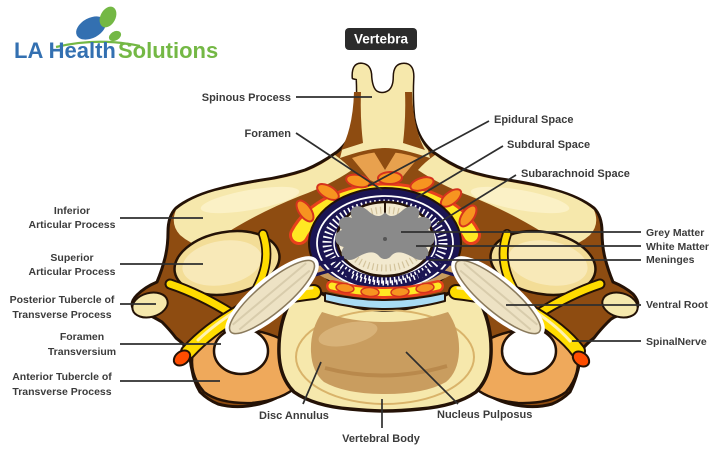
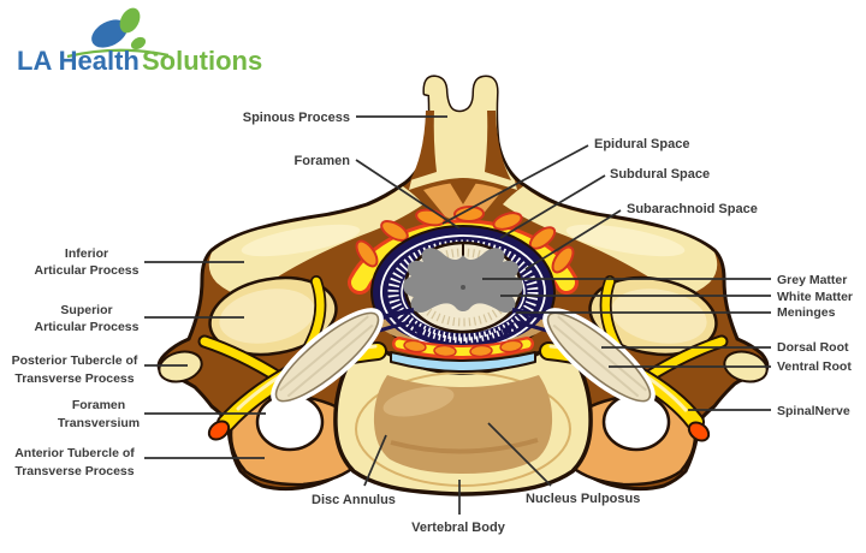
  LA Health
  Solutions
- Vertebra
  Spinous Process
  Foramen
  Epidural Space
  Subdural Space
  Subarachnoid Space
  Inferior
  Articular Process
  Superior
  Articular Process
  Grey Matter
  White Matter
  Meninges
  Posterior Tubercle of
  Transverse Process
+ Dorsal Root
  Ventral Root
  Foramen
  Transversium
  SpinalNerve
  Anterior Tubercle of
  Transverse Process
  Disc Annulus
  Nucleus Pulposus
  Vertebral Body
